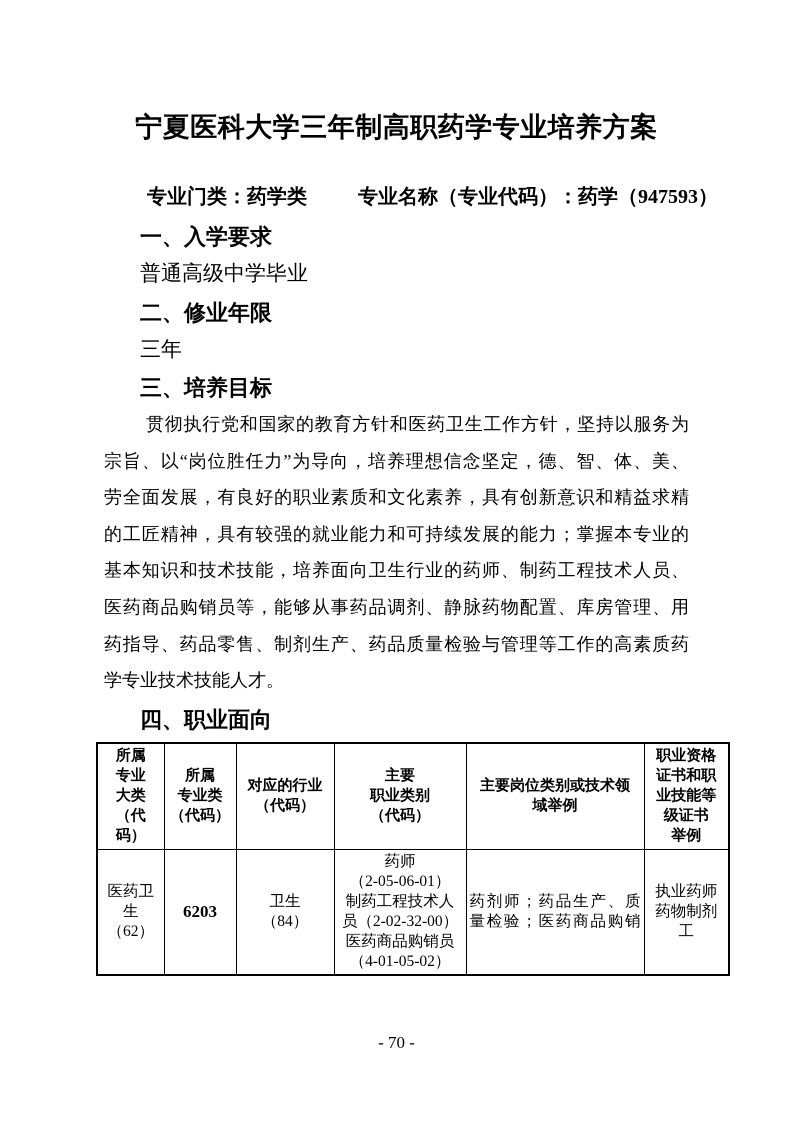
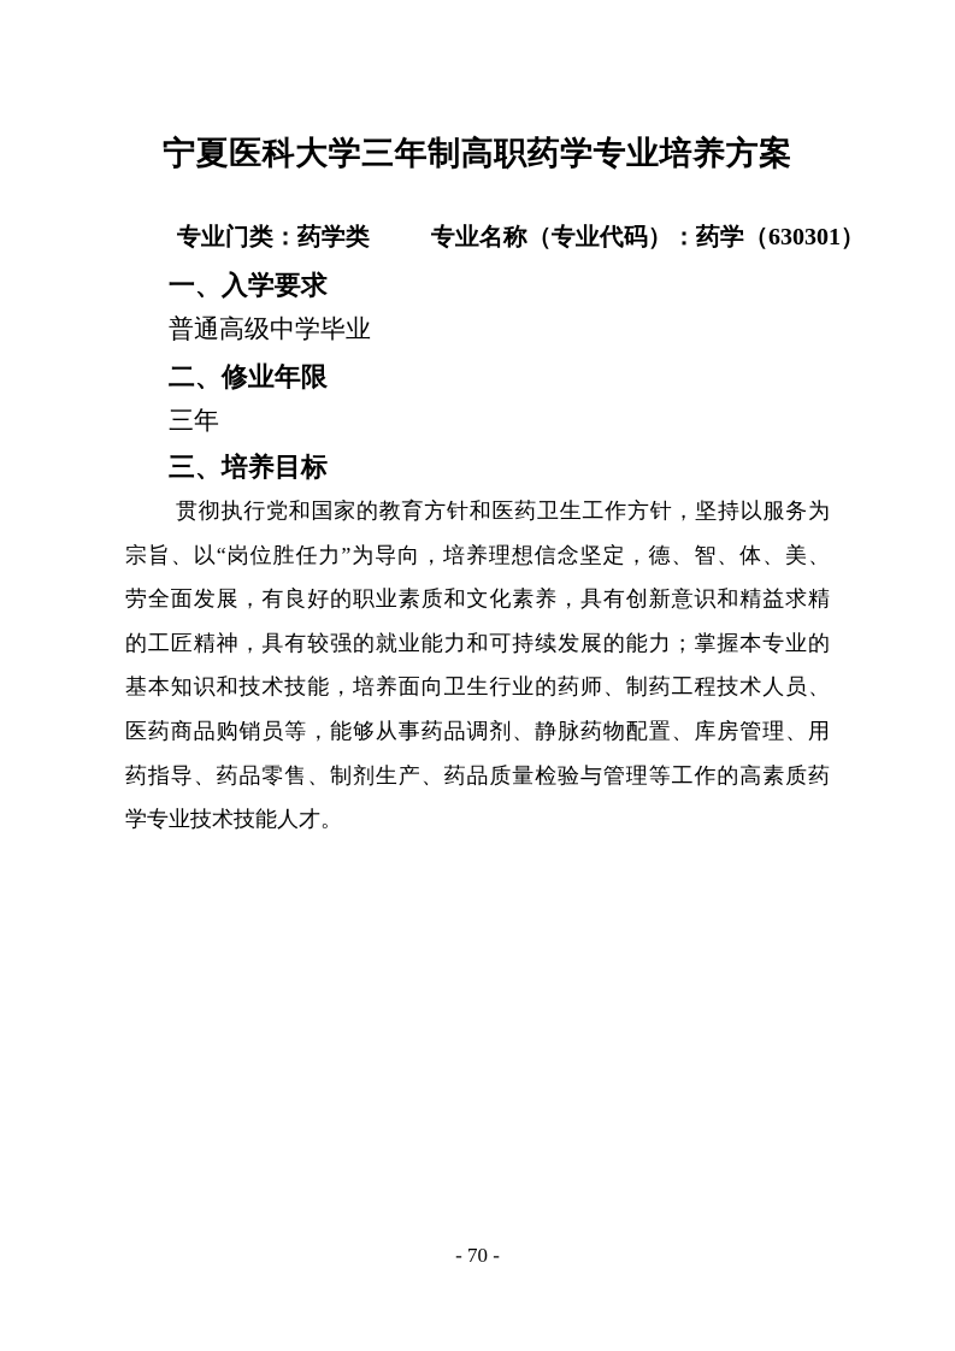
  宁夏医科大学三年制高职药学专业培养方案
  专业门类：药学类
- 专业名称（专业代码）：药学（947593）
+ 专业名称（专业代码）：药学（630301）
  一、入学要求
  普通高级中学毕业
  二、修业年限
  三年
  三、培养目标
  贯彻执行党和国家的教育方针和医药卫生工作方针，坚持以服务为
  宗旨、以“岗位胜任力”为导向，培养理想信念坚定，德、智、体、美、
  劳全面发展，有良好的职业素质和文化素养，具有创新意识和精益求精
  的工匠精神，具有较强的就业能力和可持续发展的能力；掌握本专业的
  基本知识和技术技能，培养面向卫生行业的药师、制药工程技术人员、
  医药商品购销员等，能够从事药品调剂、静脉药物配置、库房管理、用
  药指导、药品零售、制剂生产、药品质量检验与管理等工作的高素质药
  学专业技术技能人才。
- 四、职业面向
- 所属 专业 大类 （代 码）	所属 专业类 （代码）	对应的行业 （代码）	主要 职业类别 （代码）	主要岗位类别或技术领 域举例	职业资格 证书和职 业技能等 级证书 举例
- 医药卫 生（62）	6203	卫生 （84）	药师 （2-05-06-01） 制药工程技术人 员（2-02-32-00） 医药商品购销员 （4-01-05-02）	药剂师；药品生产、质 量检验；医药商品购销	执业药师 药物制剂 工
  - 70 -
